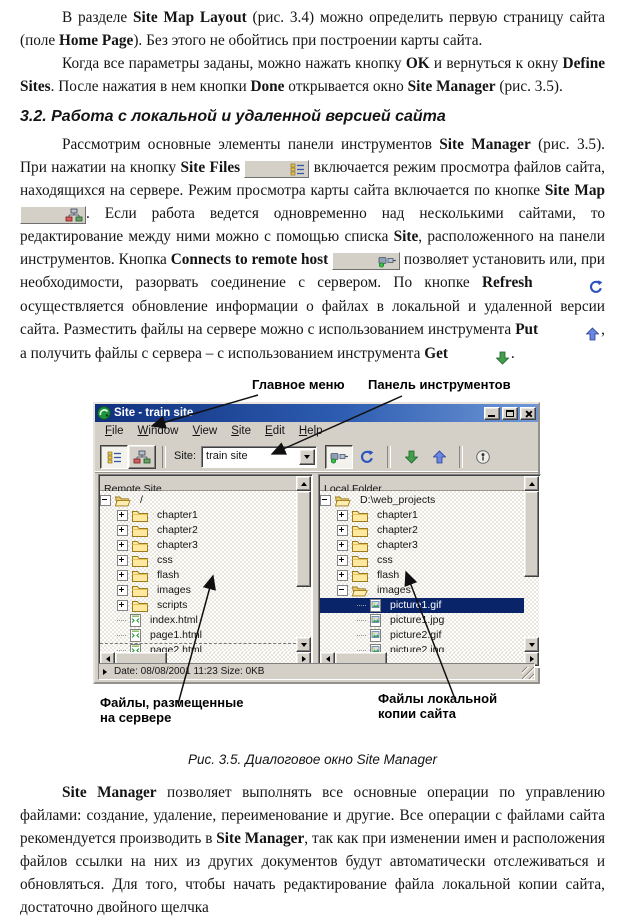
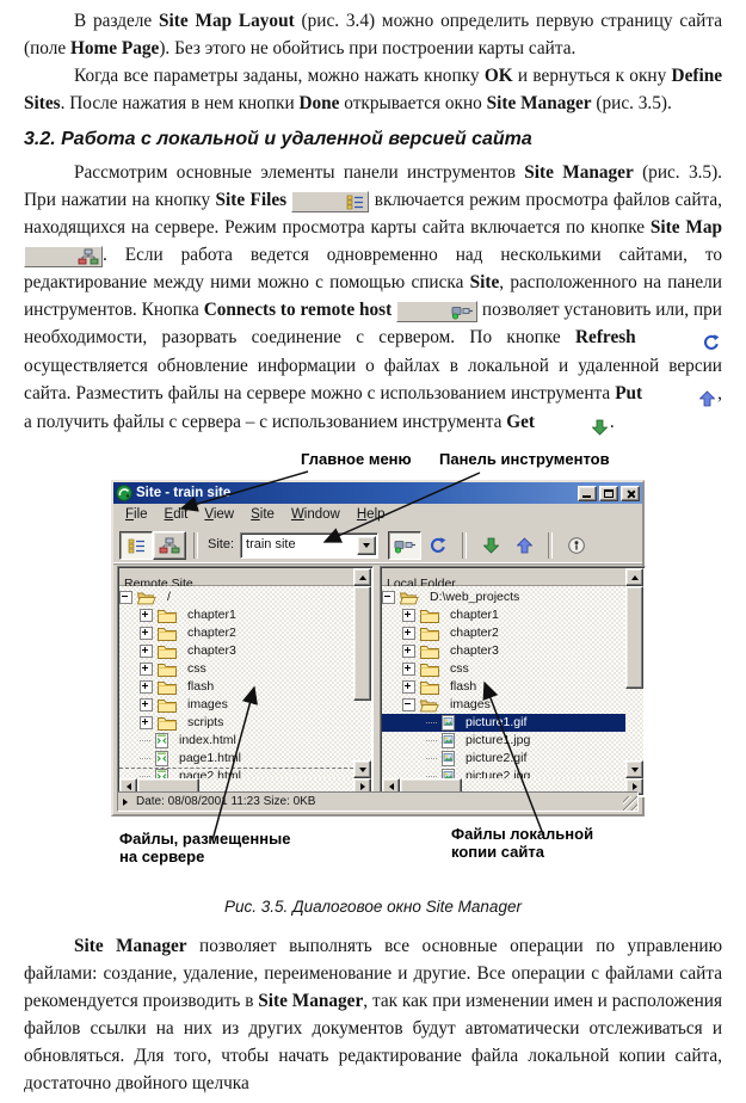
  В разделе Site Map Layout (рис. 3.4) можно определить первую страницу сайта (поле Home Page). Без этого не обойтись при построении карты сайта.
  Когда все параметры заданы, можно нажать кнопку OK и вернуться к окну Define Sites. После нажатия в нем кнопки Done открывается окно Site Manager (рис. 3.5).
  3.2. Работа с локальной и удаленной версией сайта
  Рассмотрим основные элементы панели инструментов Site Manager (рис. 3.5). При нажатии на кнопку Site Files включается режим просмотра файлов сайта, находящихся на сервере. Режим просмотра карты сайта включается по кнопке Site Map . Если работа ведется одновременно над несколькими сайтами, то редактирование между ними можно с помощью списка Site, расположенного на панели инструментов. Кнопка Connects to remote host позволяет установить или, при необходимости, разорвать соединение с сервером. По кнопке Refresh осуществляется обновление информации о файлах в локальной и удаленной версии сайта. Разместить файлы на сервере можно с использованием инструмента Put , а получить файлы с сервера – с использованием инструмента Get .
  Главное меню
  Панель инструментов
  Файлы, разещенные
  на сервере
  Файлы локальной
  копии сайта
  Site - train site
  File
- Window
+ Edit
  View
  Site
- Edit
+ Window
  Help
  Site:
  train site
  Remote Site
  /
  chapter1
  chapter2
  chapter3
  css
  flash
  images
  scripts
  index.html
  page1.html
  page2.html
  Local Folder
  D:\web_projects
  chapter1
  chapter2
  chapter3
  css
  flash
  images
  pictur1.gif
  picture.jpg
  picture2.gif
  picture2.jg
  Date: 08/08/2001 11:23 Size: 0KB
  Рис. 3.5. Диалоговое окно Site Manager
  Site Manager позволяет выполнять все основные операции по управлению файлами: создание, удаление, переименование и другие. Все операции с файлами сайта рекомендуется производить в Site Manager, так как при изменении имен и расположения файлов ссылки на них из других документов будут автоматически отслеживаться и обновляться. Для того, чтобы начать редактирование файла локальной копии сайта, достаточно двойного щелчка
